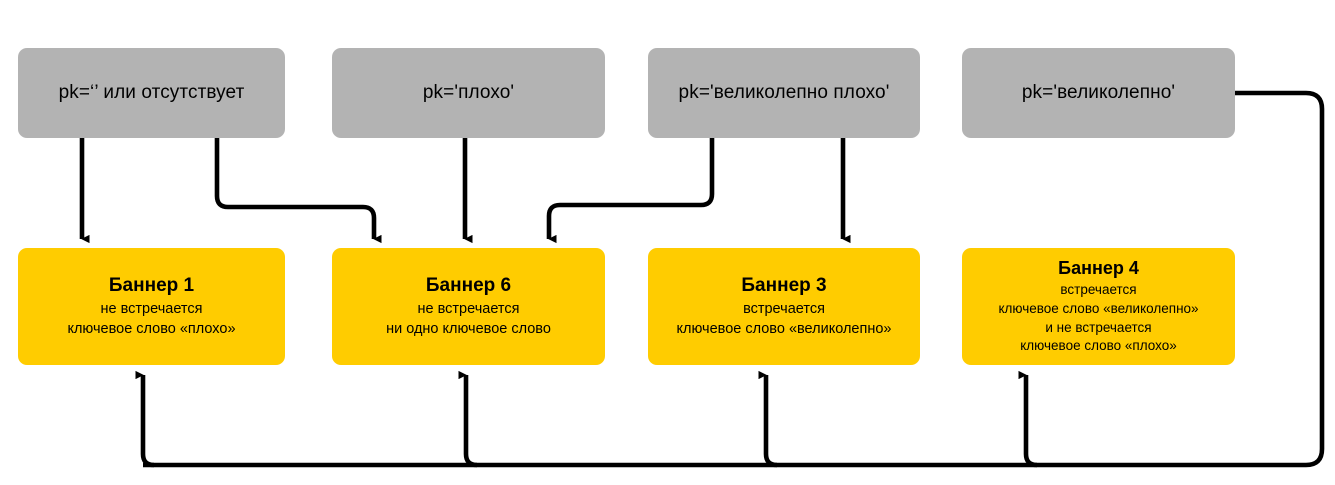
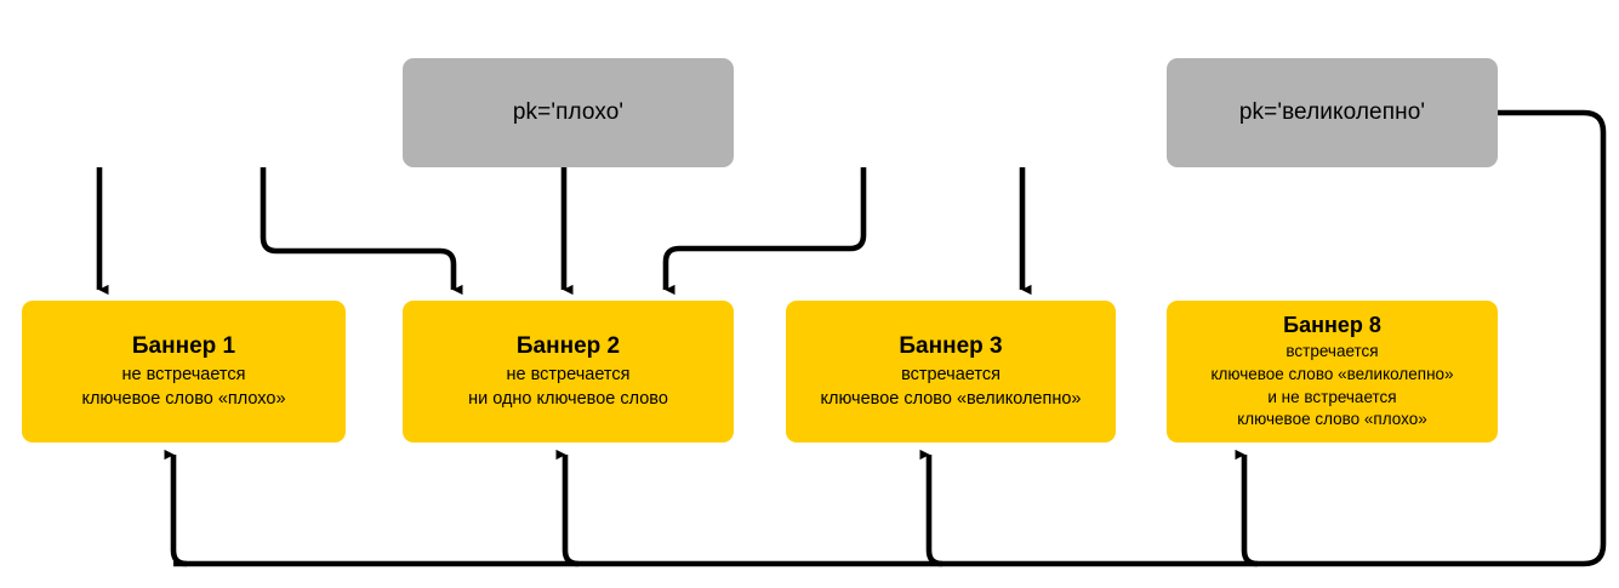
- pk=‘’ или отсутствует
  pk='плохо'
- pk='великолепно плохо'
  pk='великолепно'
  Баннер 1
  не встречается
  ключевое слово «плохо»
- Баннер 6
+ Баннер 2
  не встречается
  ни одно ключевое слово
  Баннер 3
  встречается
  ключевое слово «великолепно»
- Баннер 4
+ Баннер 8
  встречается
  ключевое слово «великолепно»
  и не встречается
  ключевое слово «плохо»
